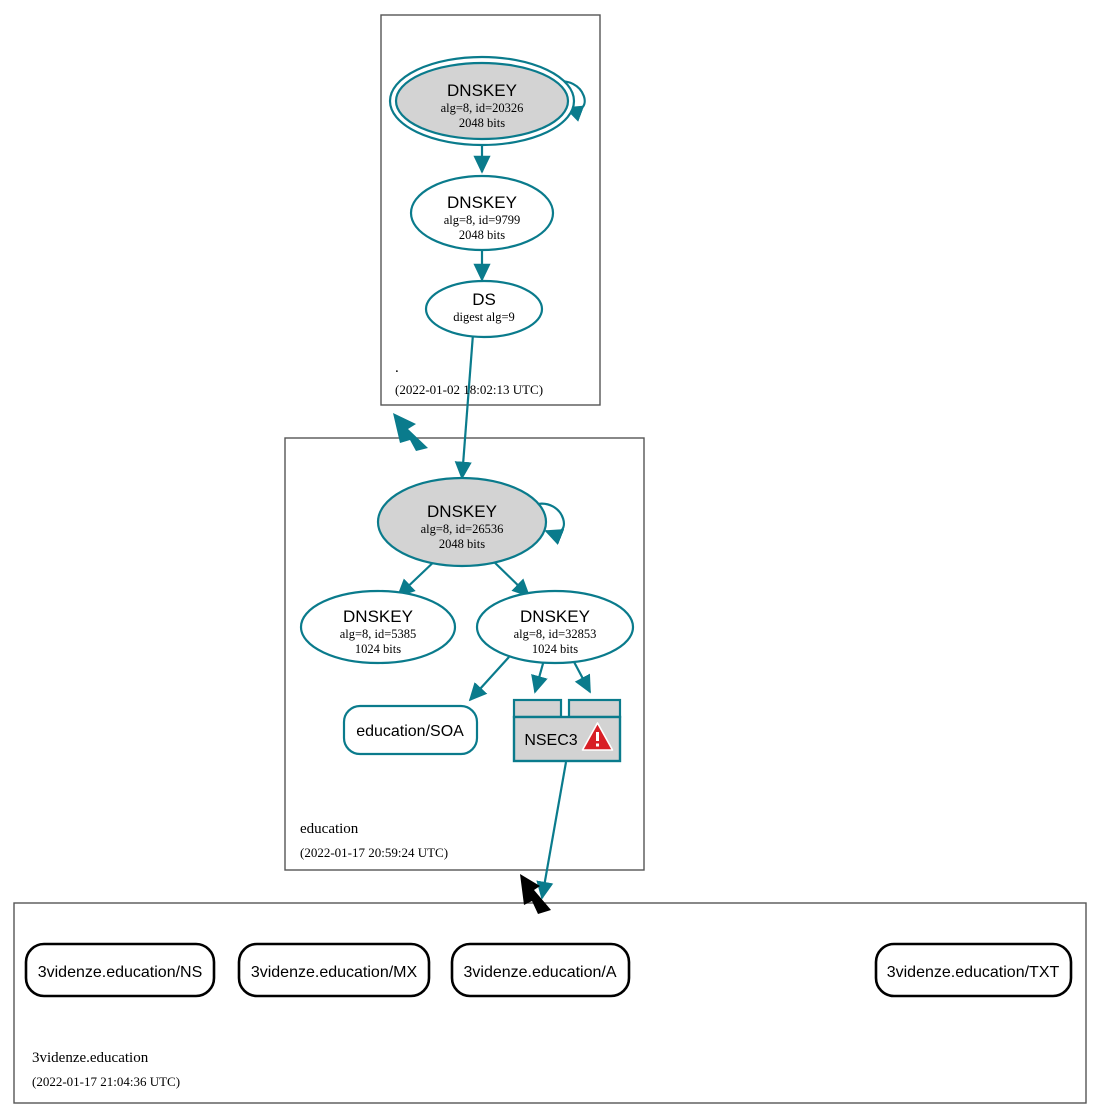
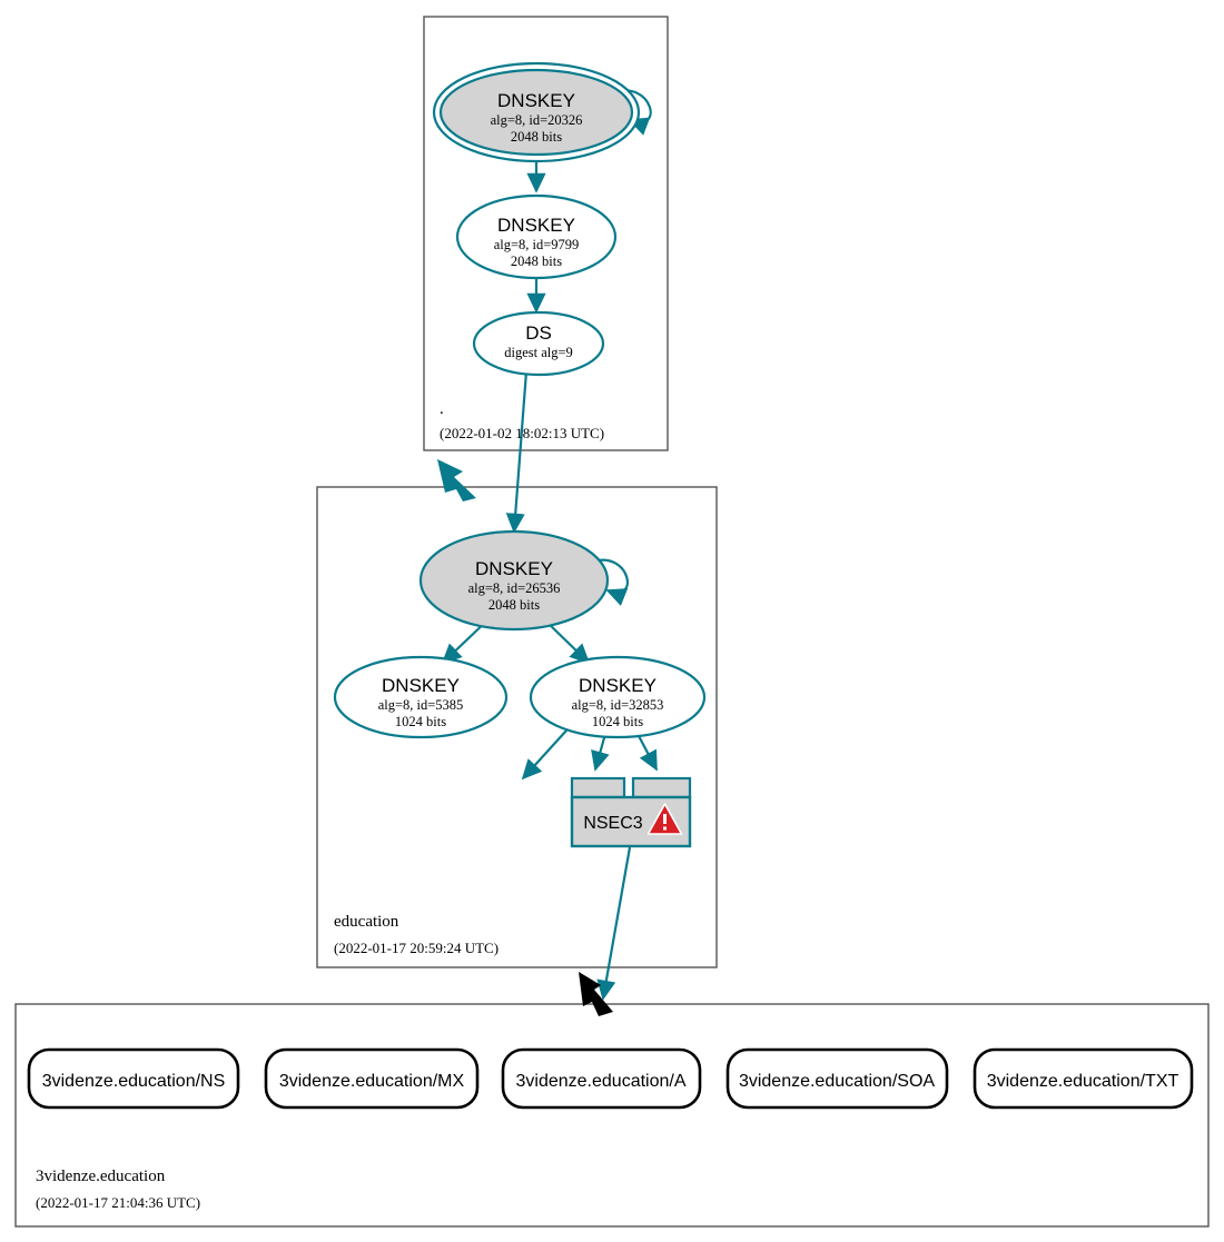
  DNSKEY
  alg=8, id=20326
  2048 bits
  DNSKEY
  alg=8, id=9799
  2048 bits
  DS
  digest alg=9
  .
  (2022-01-02 18:02:13 UTC)
  DNSKEY
  alg=8, id=26536
  2048 bits
  DNSKEY
  alg=8, id=5385
  1024 bits
  DNSKEY
  alg=8, id=32853
  1024 bits
- education/SOA
  NSEC3
  education
  (2022-01-17 20:59:24 UTC)
  3videnze.education/NS
  3videnze.education/MX
  3videnze.education/A
+ 3videnze.education/SOA
  3videnze.education/TXT
  3videnze.education
  (2022-01-17 21:04:36 UTC)
